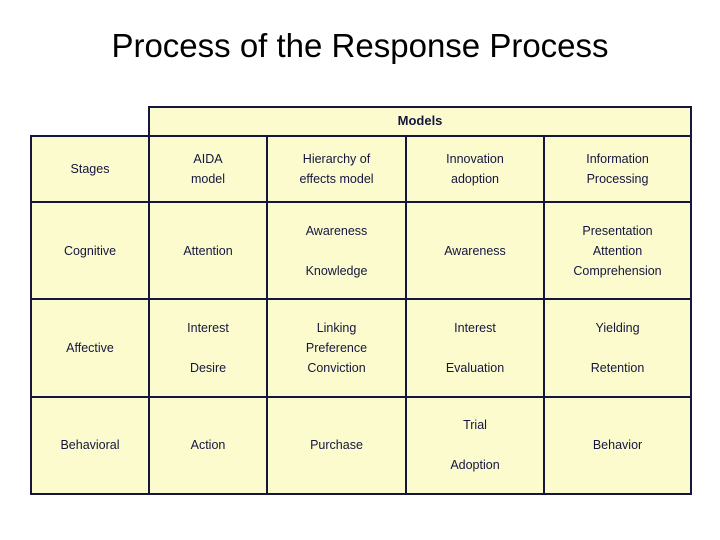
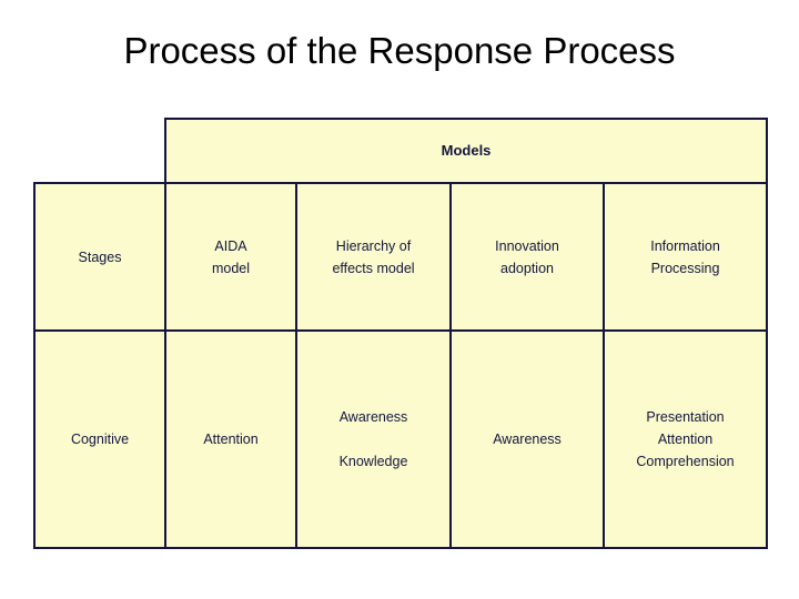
  Process of the Response Process
  	Models
  Stages	AIDA model	Hierarchy of effects model	Innovation adoption	Information Processing
  Cognitive	Attention	Awareness Knowledge	Awareness	Presentation Attention Comprehension
- Affective	Interest Desire	Linking Preference Conviction	Interest Evaluation	Yielding Retention
- Behavioral	Action	Purchase	Trial Adoption	Behavior
